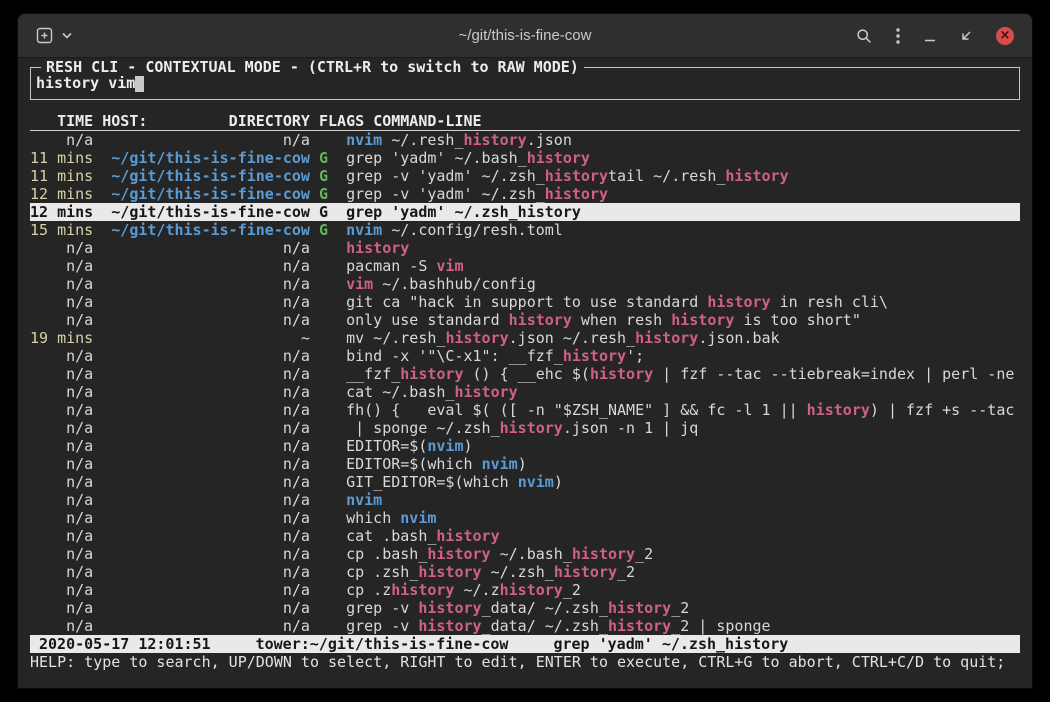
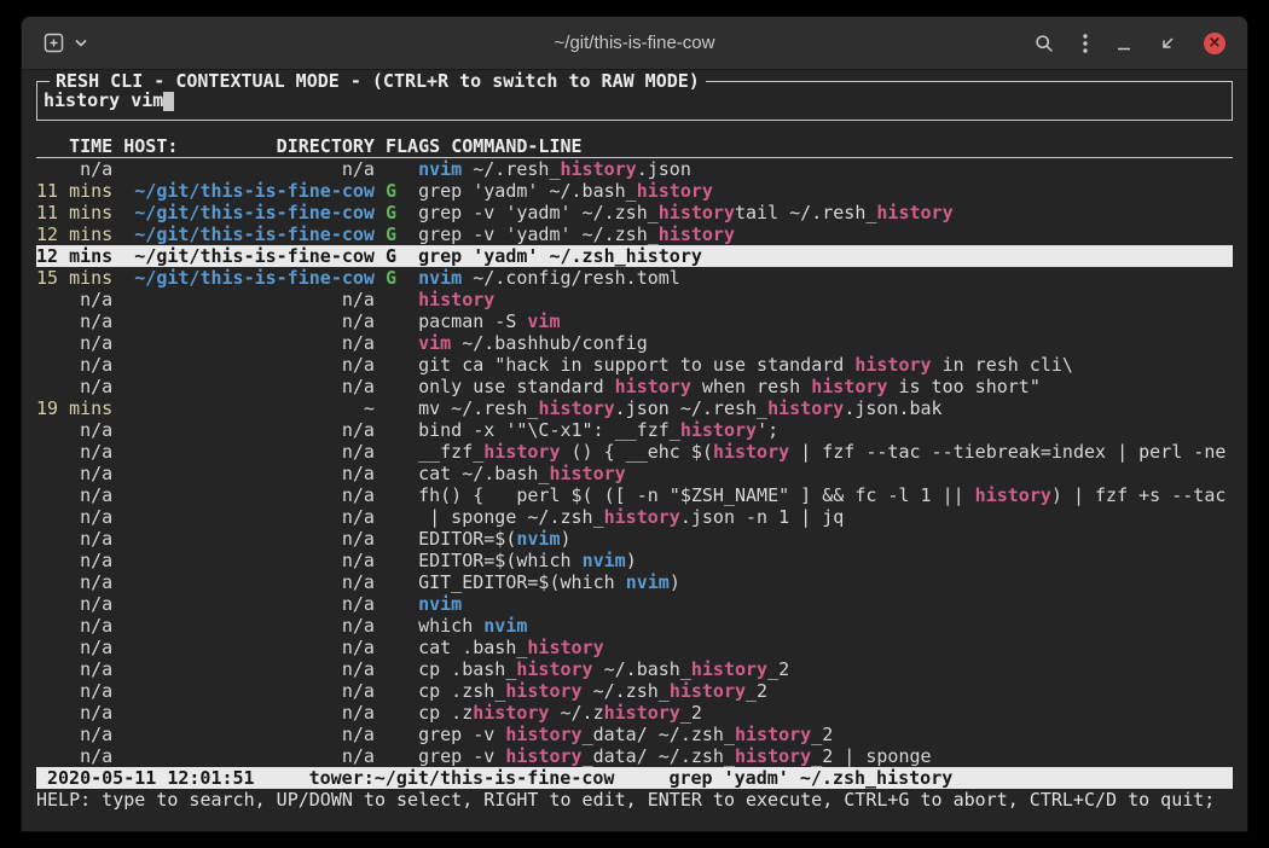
  ~/git/this-is-fine-cow
  ×
  RESH CLI - CONTEXTUAL MODE - (CTRL+R to switch to RAW MODE)
  history vim
  TIME HOST: DIRECTORY FLAGS COMMAND-LINE
  n/a n/a nvim ~/.resh_history.json
  11 mins ~/git/this-is-fine-cow G grep 'yadm' ~/.bash_history
  11 mins ~/git/this-is-fine-cow G grep -v 'yadm' ~/.zsh_historytail ~/.resh_history
  12 mins ~/git/this-is-fine-cow G grep -v 'yadm' ~/.zsh_history
  12 mins ~/git/this-is-fine-cow G grep 'yadm' ~/.zsh_history
  15 mins ~/git/this-is-fine-cow G nvim ~/.config/resh.toml
  n/a n/a history
  n/a n/a pacman -S vim
  n/a n/a vim ~/.bashhub/config
  n/a n/a git ca "hack in support to use standard history in resh cli\
  n/a n/a only use standard history when resh history is too short"
  19 mins ~ mv ~/.resh_history.json ~/.resh_history.json.bak
  n/a n/a bind -x '"\C-x1": __fzf_history';
  n/a n/a __fzf_history () { __ehc $(history | fzf --tac --tiebreak=index | perl -ne
  n/a n/a cat ~/.bash_history
- n/a n/a fh() { eval $( ([ -n "$ZSH_NAME" ] && fc -l 1 || history) | fzf +s --tac
+ n/a n/a fh() { perl $( ([ -n "$ZSH_NAME" ] && fc -l 1 || history) | fzf +s --tac
  n/a n/a | sponge ~/.zsh_history.json -n 1 | jq
  n/a n/a EDITOR=$(nvim)
  n/a n/a EDITOR=$(which nvim)
  n/a n/a GIT_EDITOR=$(which nvim)
  n/a n/a nvim
  n/a n/a which nvim
  n/a n/a cat .bash_history
  n/a n/a cp .bash_history ~/.bash_history_2
  n/a n/a cp .zsh_history ~/.zsh_history_2
  n/a n/a cp .zhistory ~/.zhistory_2
  n/a n/a grep -v history_data/ ~/.zsh_history_2
  n/a n/a grep -v history_data/ ~/.zsh_history_2 | sponge
- 2020-05-17 12:01:51 tower:~/git/this-is-fine-cow grep 'yadm' ~/.zsh_history
+ 2020-05-11 12:01:51 tower:~/git/this-is-fine-cow grep 'yadm' ~/.zsh_history
  HELP: type to search, UP/DOWN to select, RIGHT to edit, ENTER to execute, CTRL+G to abort, CTRL+C/D to quit;
